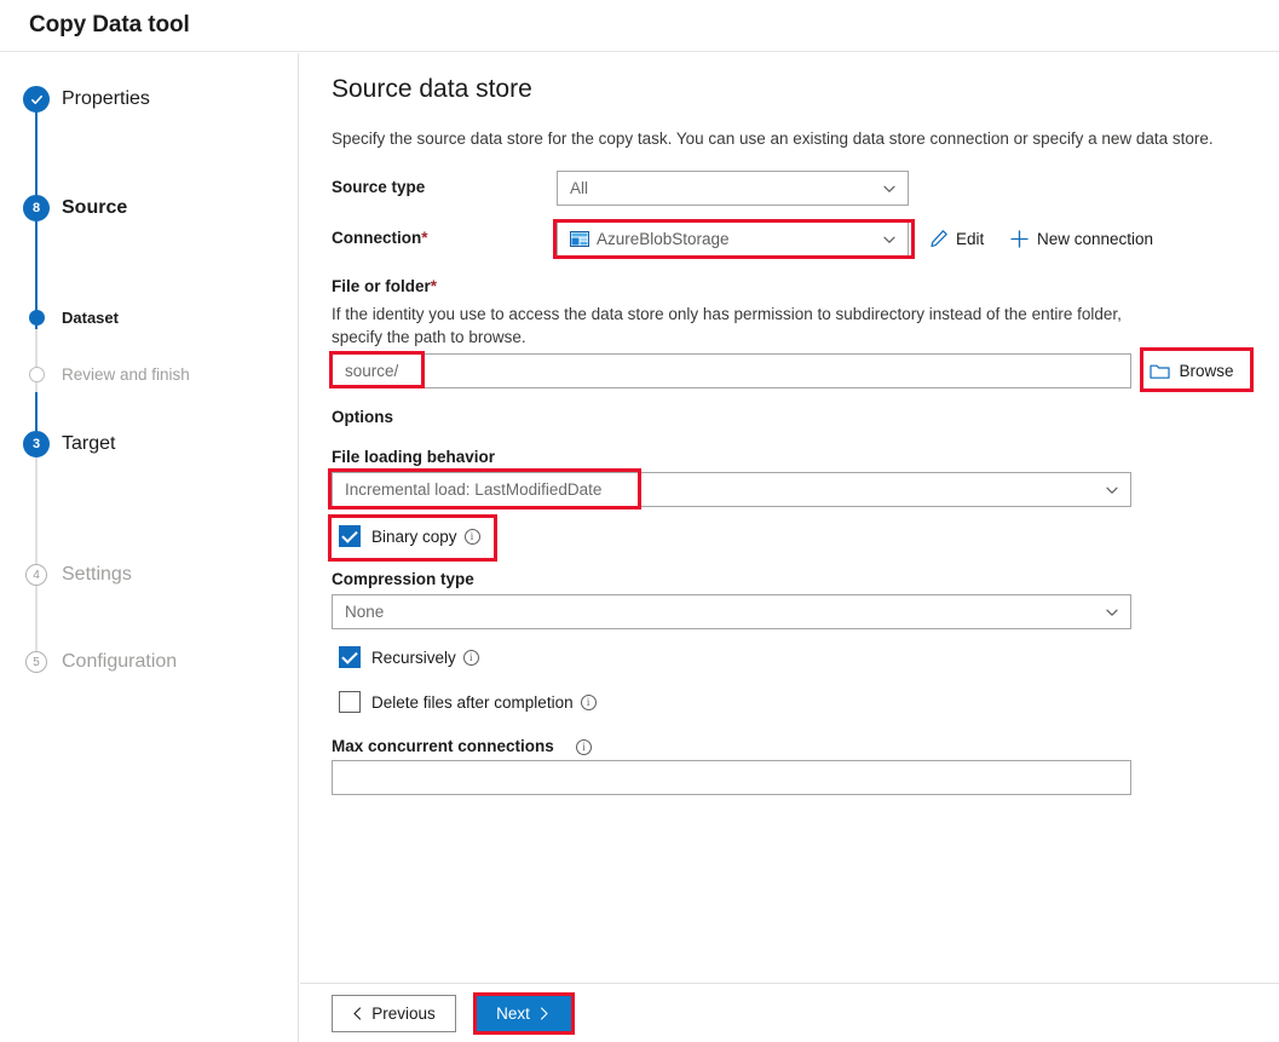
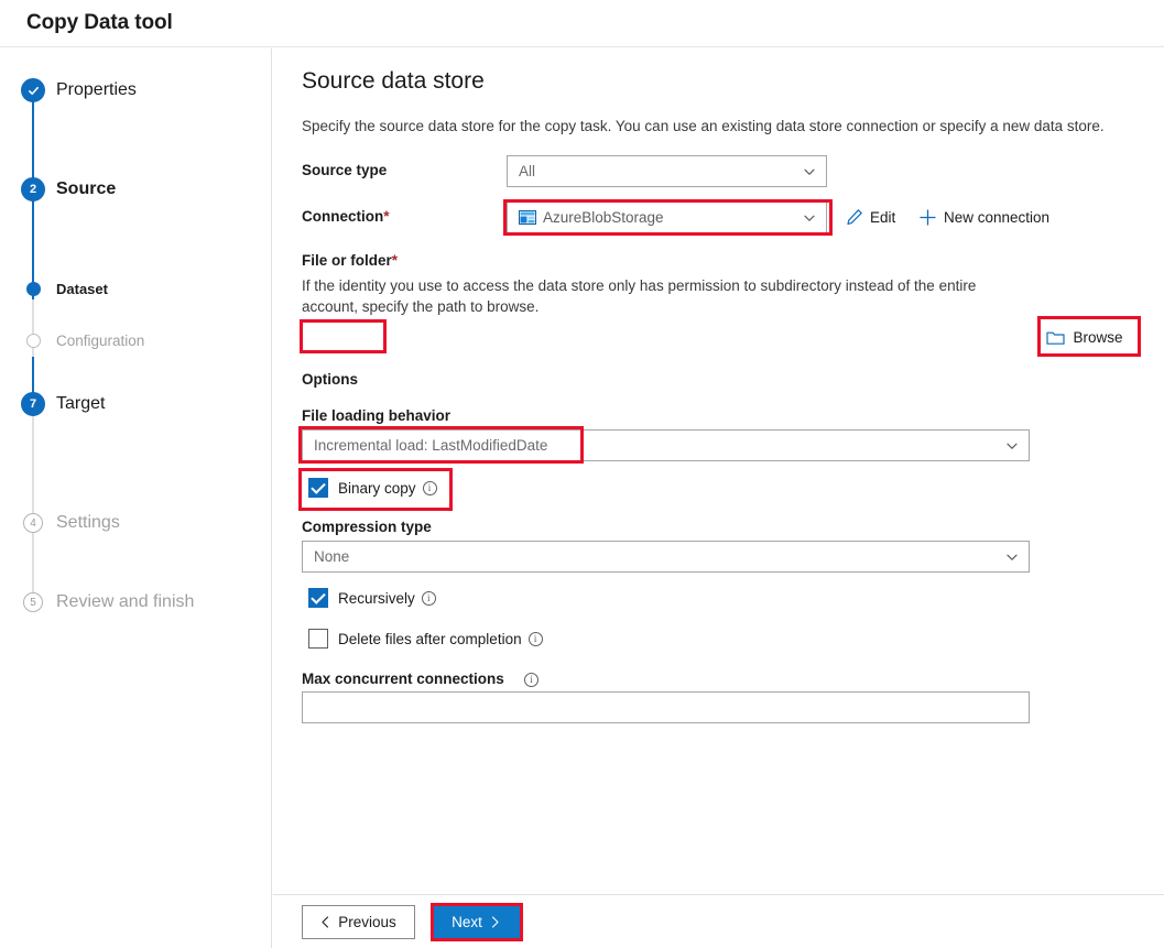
  Copy Data tool
  Properties
- 8
+ 2
  Source
  Dataset
- Review and finish
+ Configuration
- 3
+ 7
  Target
  4
  Settings
  5
- Configuration
+ Review and finish
  Source data store
  Specify the source data store for the copy task. You can use an existing data store connection or specify a new data store.
  Source type
  All
  Connection*
  AzureBlobStorage
  Edit
  New connection
  File or folder*
- If the identity you use to access the data store only has permission to subdirectory instead of the entire folder, specify the path to browse.
+ If the identity you use to access the data store only has permission to subdirectory instead of the entire account, specify the path to browse.
- source/
  Browse
  Options
  File loading behavior
  Incremental load: LastModifiedDate
  Binary copy
  i
  Compression type
  None
  Recursively
  i
  Delete files after completion
  i
  Max concurrent connections
  i
  Previous
  Next
